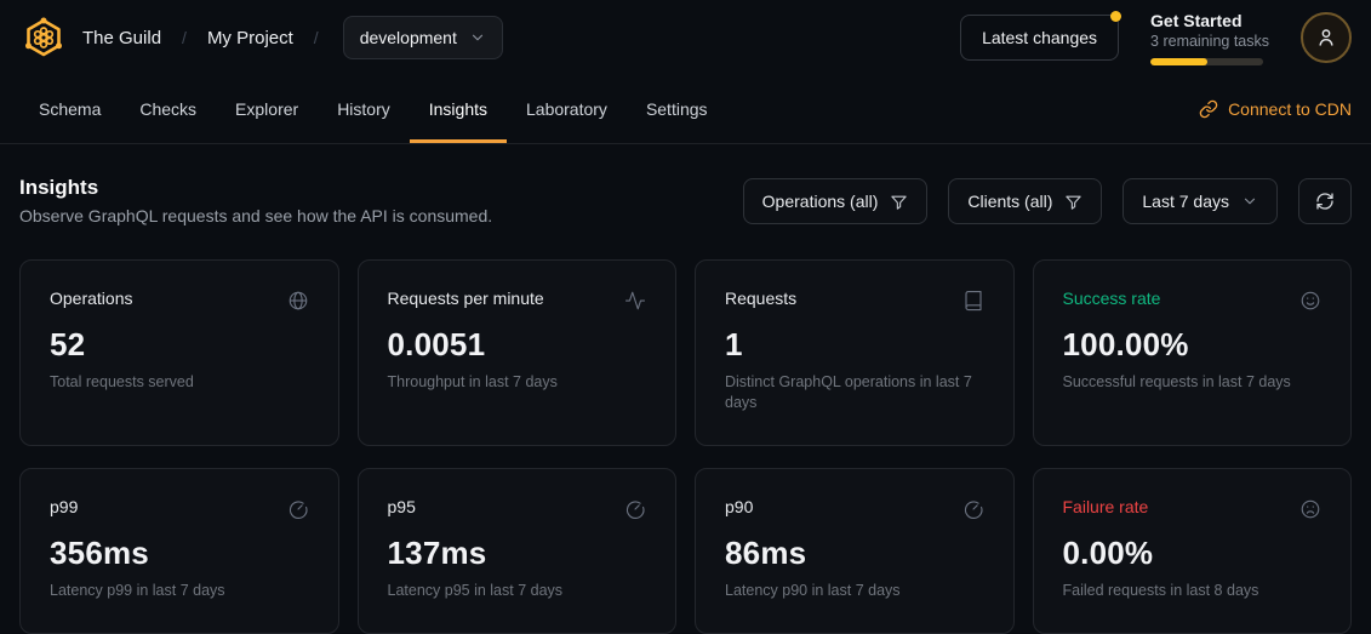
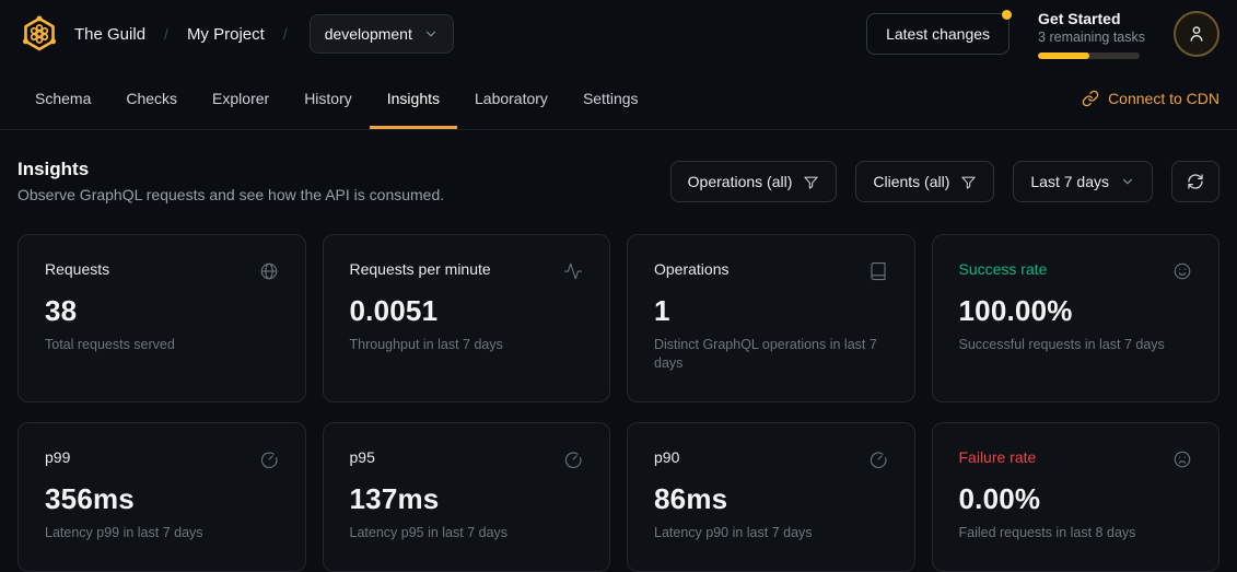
  The Guild
  /
  My Project
  /
  development
  Latest changes
  Get Started
  3 remaining tasks
  Schema
  Checks
  Explorer
  History
  Insights
  Laboratory
  Settings
  Connect to CDN
  Insights
  Observe GraphQL requests and see how the API is consumed.
  Operations (all)
  Clients (all)
  Last 7 days
- Operations
+ Requests
- 52
+ 38
  Total requests served
  Requests per minute
  0.0051
  Throughput in last 7 days
- Requests
+ Operations
  1
  Distinct GraphQL operations in last 7 days
  Success rate
  100.00%
  Successful requests in last 7 days
  p99
  356ms
  Latency p99 in last 7 days
  p95
  137ms
  Latency p95 in last 7 days
  p90
  86ms
  Latency p90 in last 7 days
  Failure rate
  0.00%
  Failed requests in last 8 days
